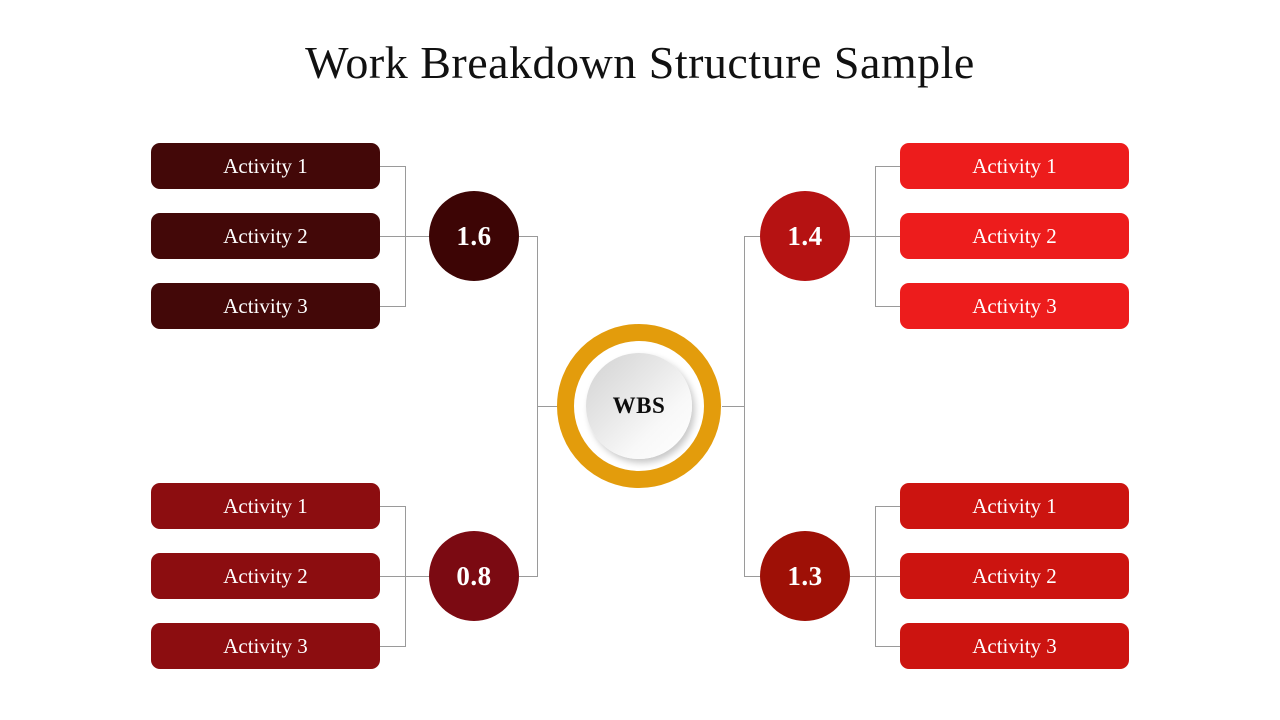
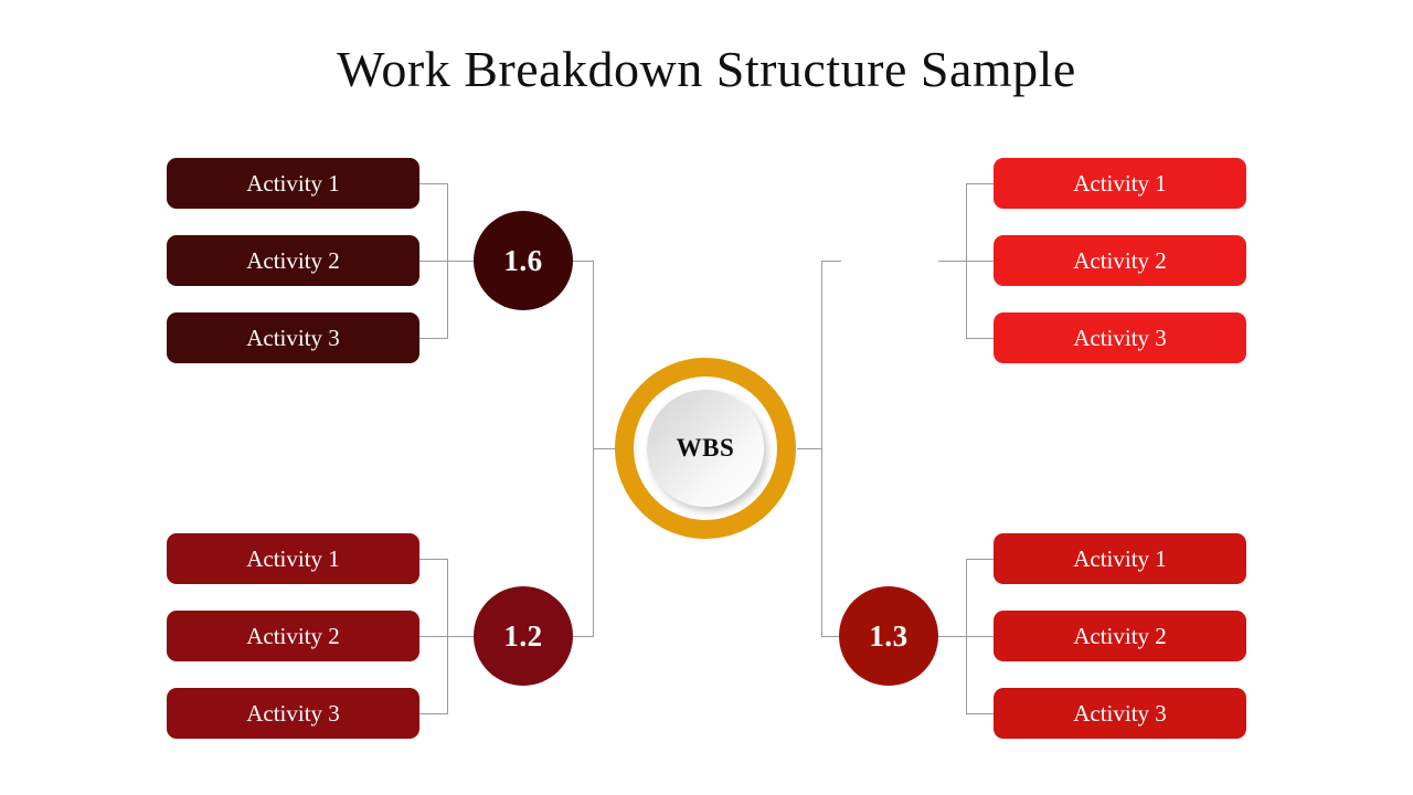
  Work Breakdown Structure Sample
  Activity 1
  Activity 2
  Activity 3
  Activity 1
  Activity 2
  Activity 3
  Activity 1
  Activity 2
  Activity 3
  Activity 1
  Activity 2
  Activity 3
  1.6
- 0.8
+ 1.2
- 1.4
  1.3
  WBS
